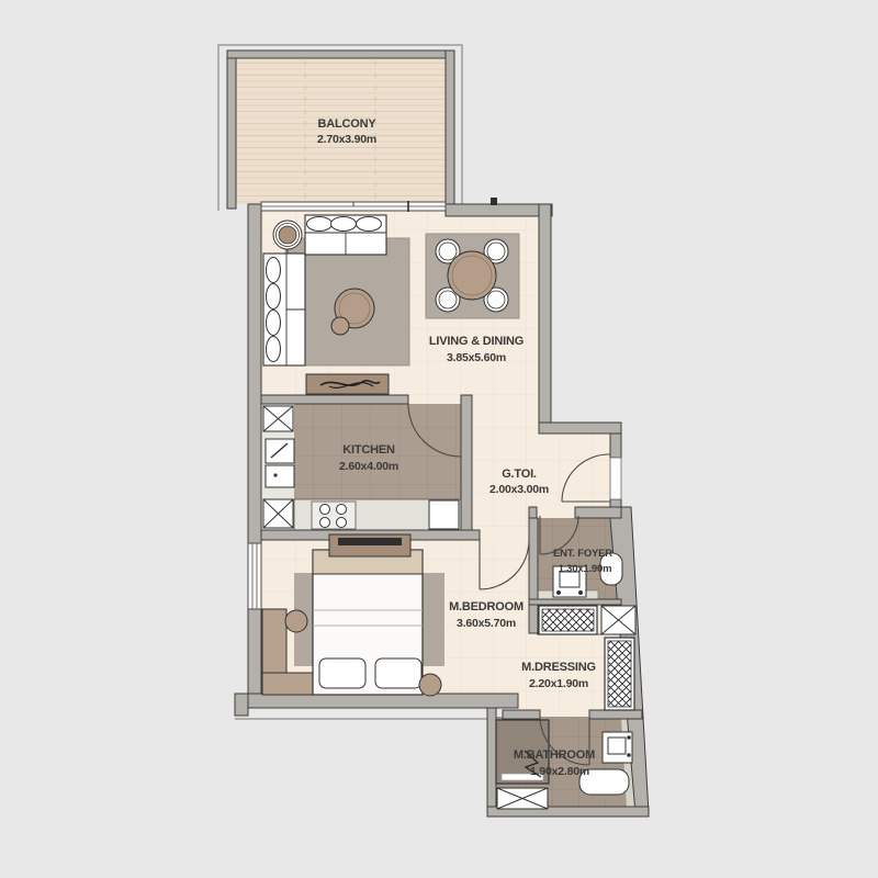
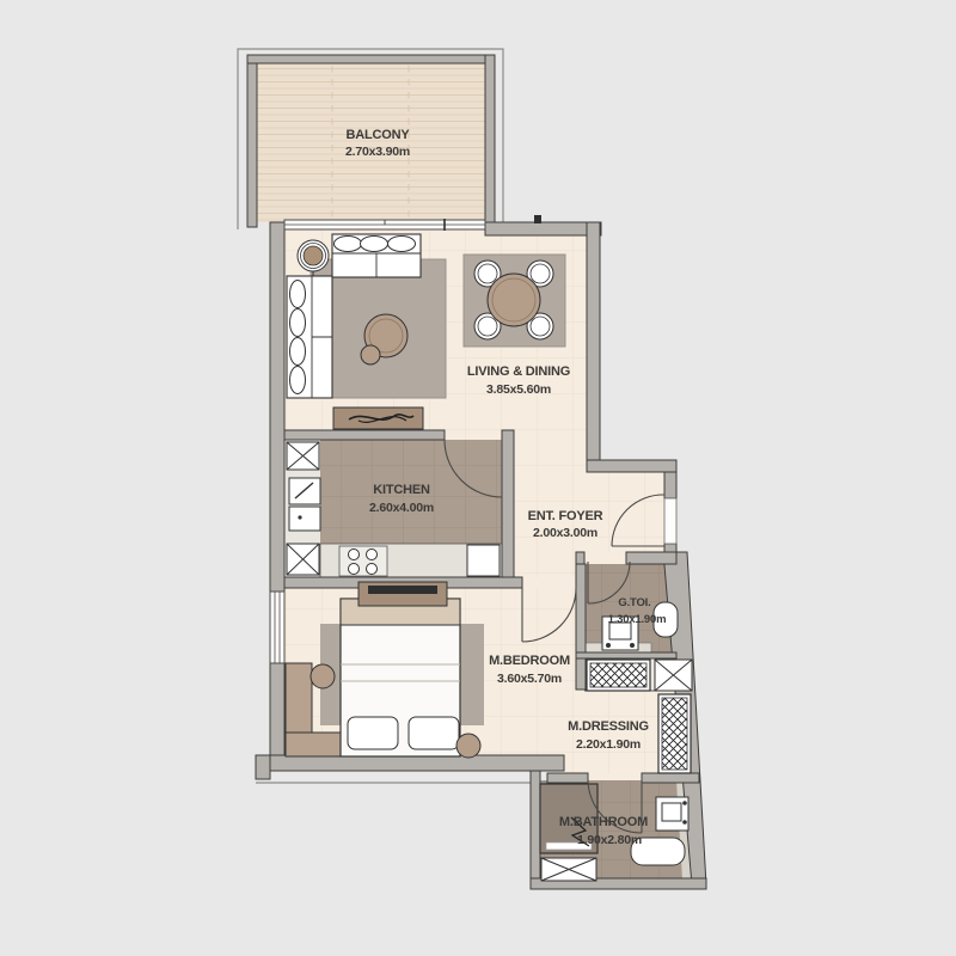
  BALCONY
  2.70x3.90m
  LIVING & DINING
  3.85x5.60m
  KITCHEN
  2.60x4.00m
- G.TOI.
+ ENT. FOYER
  2.00x3.00m
- ENT. FOYER
+ G.TOI.
  1.30x1.90m
  M.BEDROOM
  3.60x5.70m
  M.DRESSING
  2.20x1.90m
  M.BATHROOM
  1.90x2.80m
